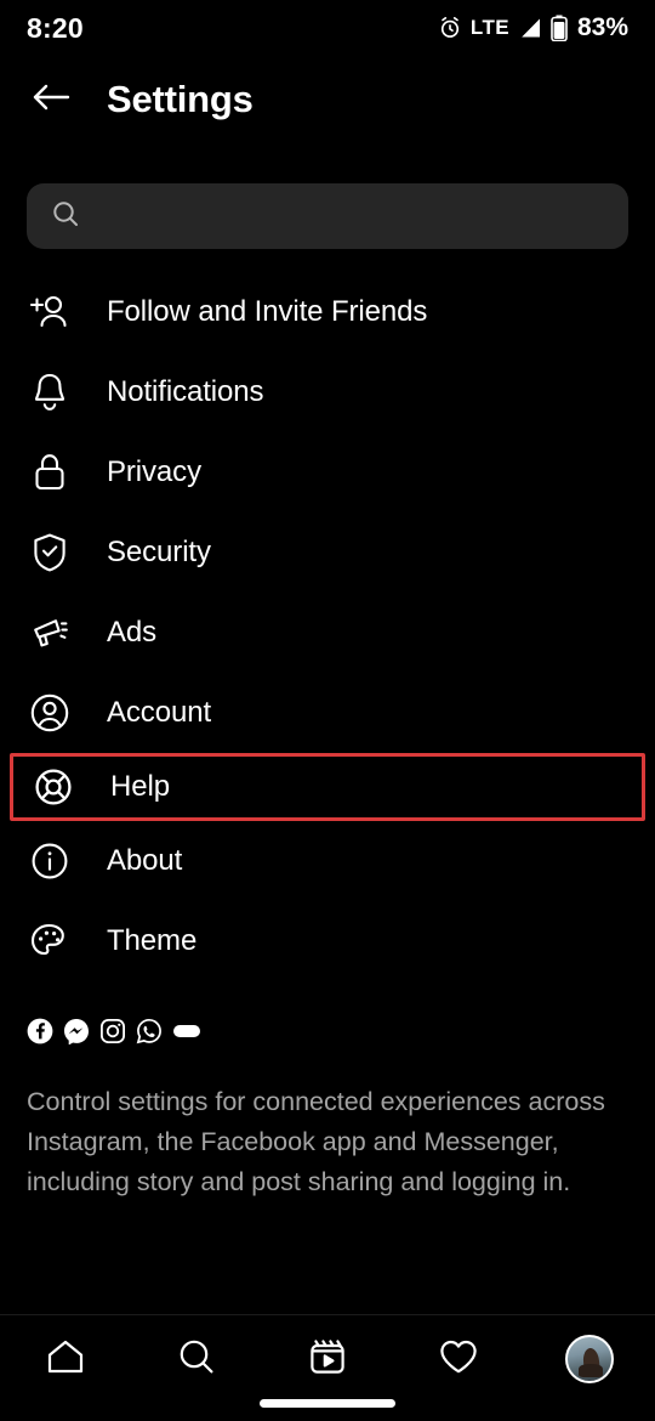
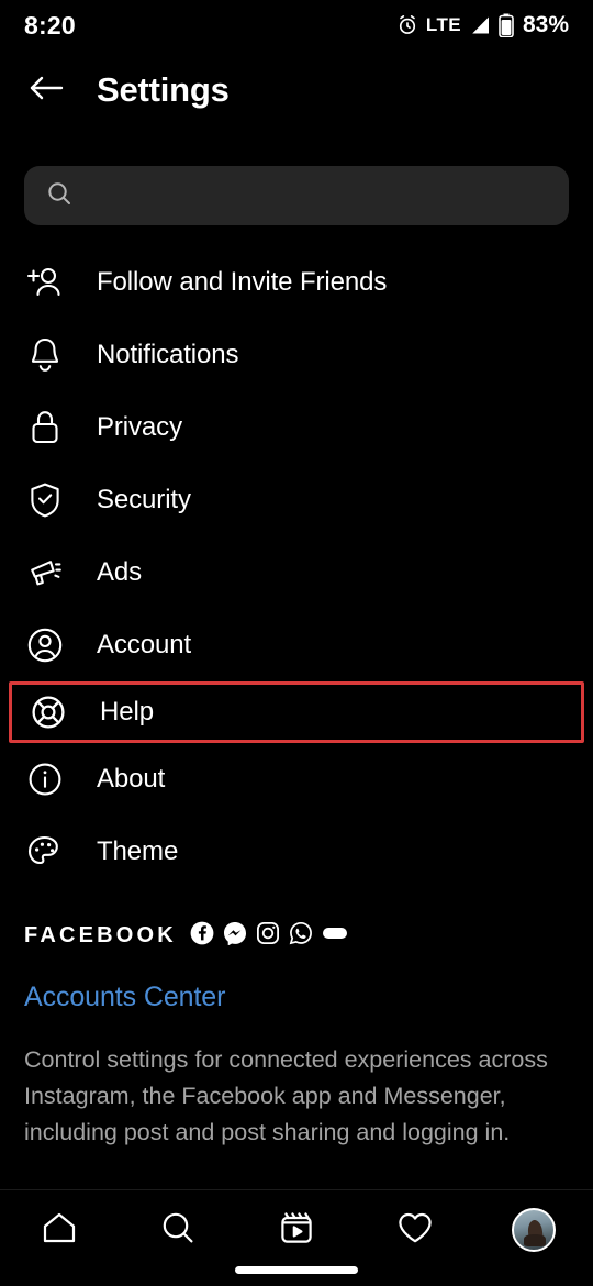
  8:20
  LTE
  83%
  Settings
  Follow and Invite Friends
  Notifications
  Privacy
  Security
  Ads
  Account
  Help
  About
  Theme
+ FACEBOOK
+ Accounts Center
- Control settings for connected experiences across Instagram, the Facebook app and Messenger, including story and post sharing and logging in.
+ Control settings for connected experiences across Instagram, the Facebook app and Messenger, including post and post sharing and logging in.
